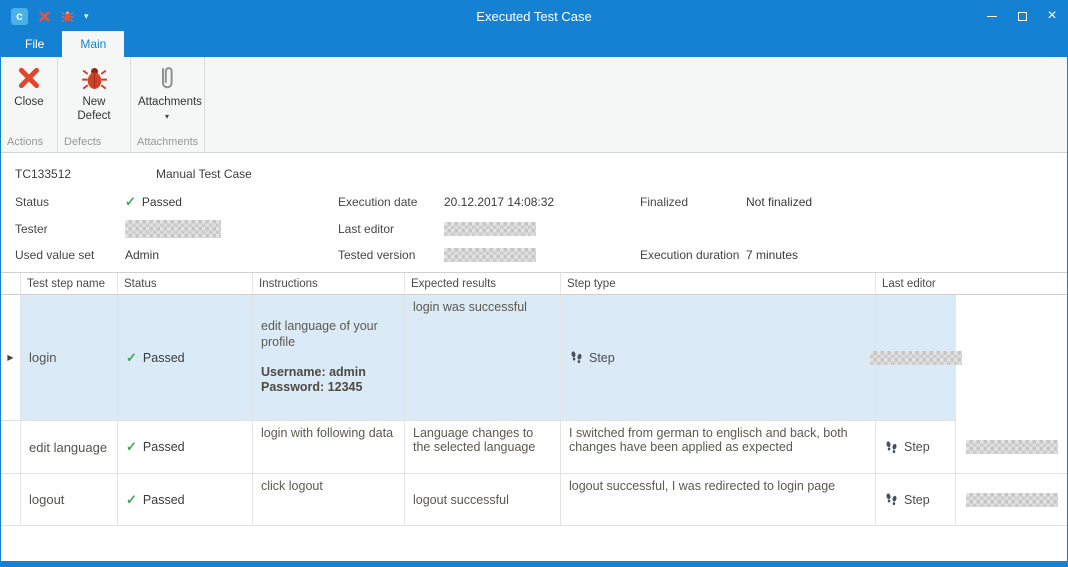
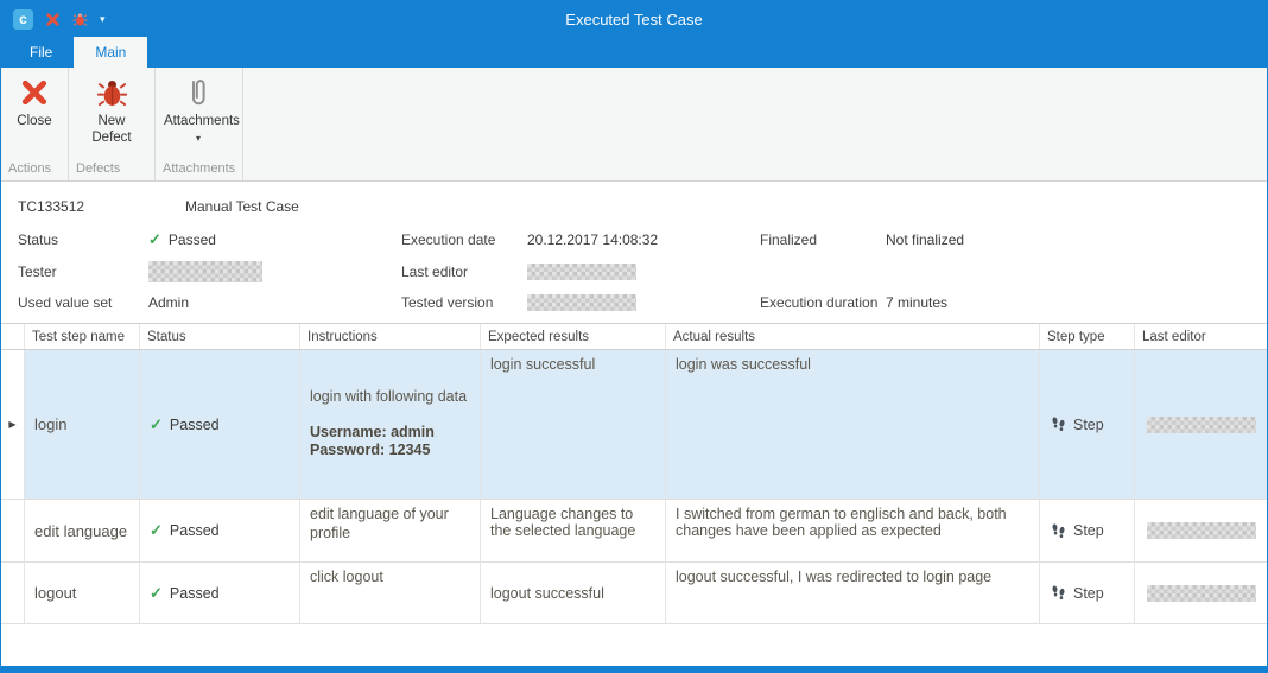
  c
  ▾
  Executed Test Case
- ×
  File
  Main
  Close
  Actions
  New Defect
  Defects
  Attachments
  ▾
  Attachments
  TC133512
  Manual Test Case
  Status
  ✓
  Passed
  Execution date
  20.12.2017 14:08:32
  Finalized
  Not finalized
  Tester
  Last editor
  Used value set
  Admin
  Tested version
  Execution duration
  7 minutes
  Test step name
  Status
  Instructions
  Expected results
+ Actual results
  Step type
  Last editor
  ▶
  login
  ✓
  Passed
- edit language of your profile
+ login with following data
  Username: admin
  Password: 12345
+ login successful
  login was successful
  Step
  edit language
  ✓
  Passed
- login with following data
+ edit language of your profile
  Language changes to the selected language
  I switched from german to englisch and back, both changes have been applied as expected
  Step
  logout
  ✓
  Passed
  click logout
  logout successful
  logout successful, I was redirected to login page
  Step
